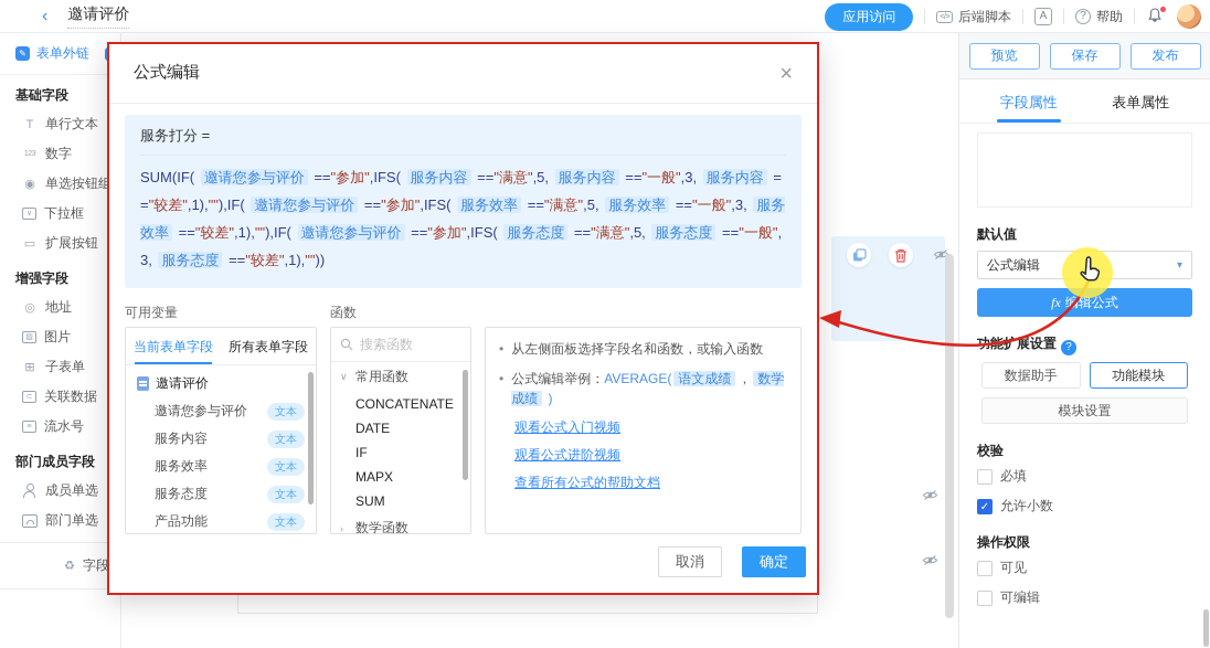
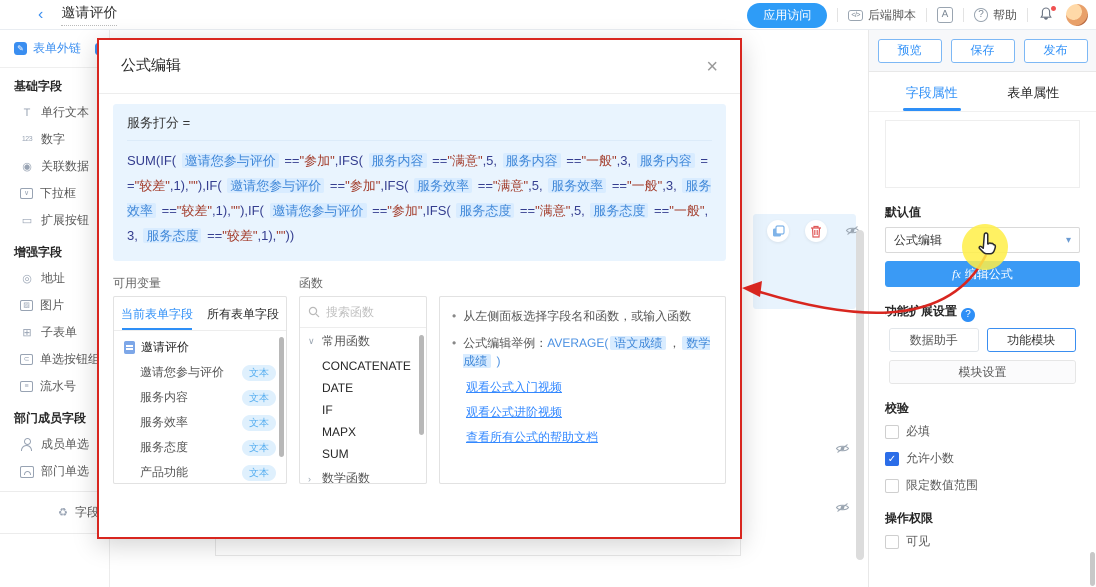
  ‹
  邀请评价
  应用访问
  后端脚本
  A
  ?
  帮助
  ✎
  表单外链
  基础字段
  T
  单行文本
  数字
  ◉
- 单选按钮组
+ 关联数据
  下拉框
  ▭
  扩展按钮
  增强字段
  ◎
  地址
  图片
  ⊞
  子表单
- 关联数据
+ 单选按钮组
  流水号
  部门成员字段
  成员单选
  部门单选
  ♻
  字段
  预览
  保存
  发布
  字段属性
  表单属性
  默认值
  公式编辑
  ▾
  fx
  编辑公式
  功扩展设置 ?
  数据助手
  功能模块
  模块设置
  校验
  必填
  ✓
  允许小数
+ 限定数值范围
  操作权限
  可见
- 可编辑
  公式编辑
  ×
  服务打分 =
  SUM(IF( 邀请您参与评价 =="参加",IFS( 服务内容 =="满意",5, 服务内容 =="一般",3, 服务内容 =="较差",1),""),IF( 邀请您参与评价 =="参加",IFS( 服务效率 =="满意",5, 服务效率 =="一般",3, 服务效率 =="较差",1),""),IF( 邀请您参与评价 =="参加",IFS( 服务态度 =="满意",5, 服务态度 =="一般",3, 服务态度 =="较差",1),""))
  可用变量
  函数
  当前表单字段
  所有表单字段
  邀请评价
  邀请您参与评价
  文本
  服务内容
  文本
  服务效率
  文本
  服务态度
  文本
  产品功能
  文本
  搜索函数
  ∨
  常用函数
  CONCATENATE
  DATE
  IF
  MAPX
  SUM
  ›
  数学函数
  •
  从左侧面板选择字段名和函数，或输入函数
  •
  公式编辑举例：AVERAGE( 语文成绩 ， 数学成绩 )
  观看公式入门视频
  观看公式进阶视频
  查看所有公式的帮助文档
- 取消
- 确定
